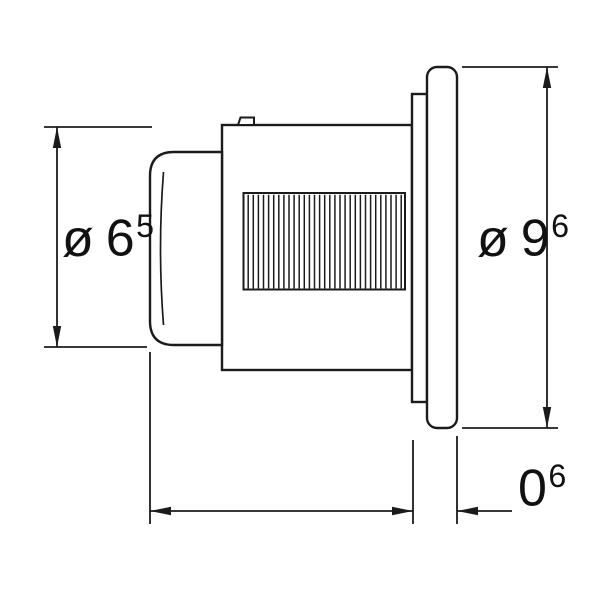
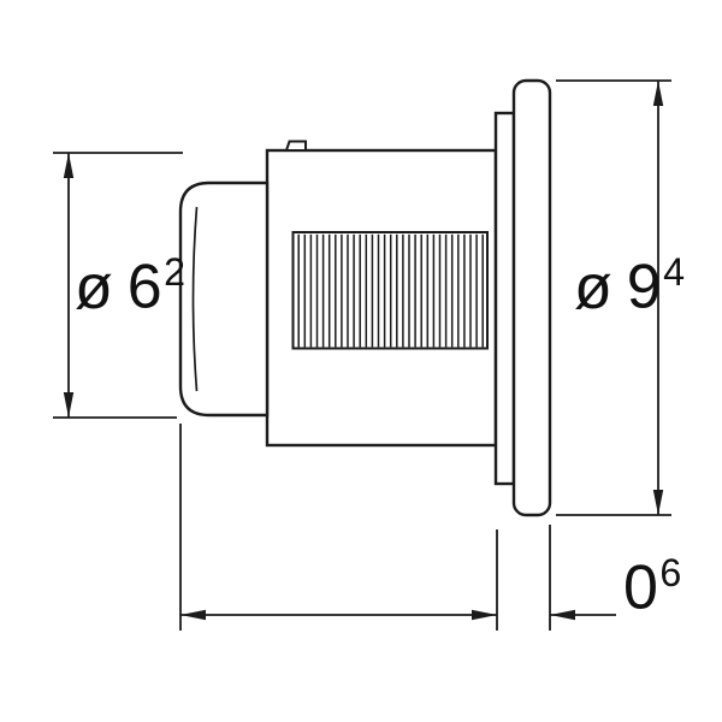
- ø 65
+ ø 62
- ø 96
+ ø 94
  06
